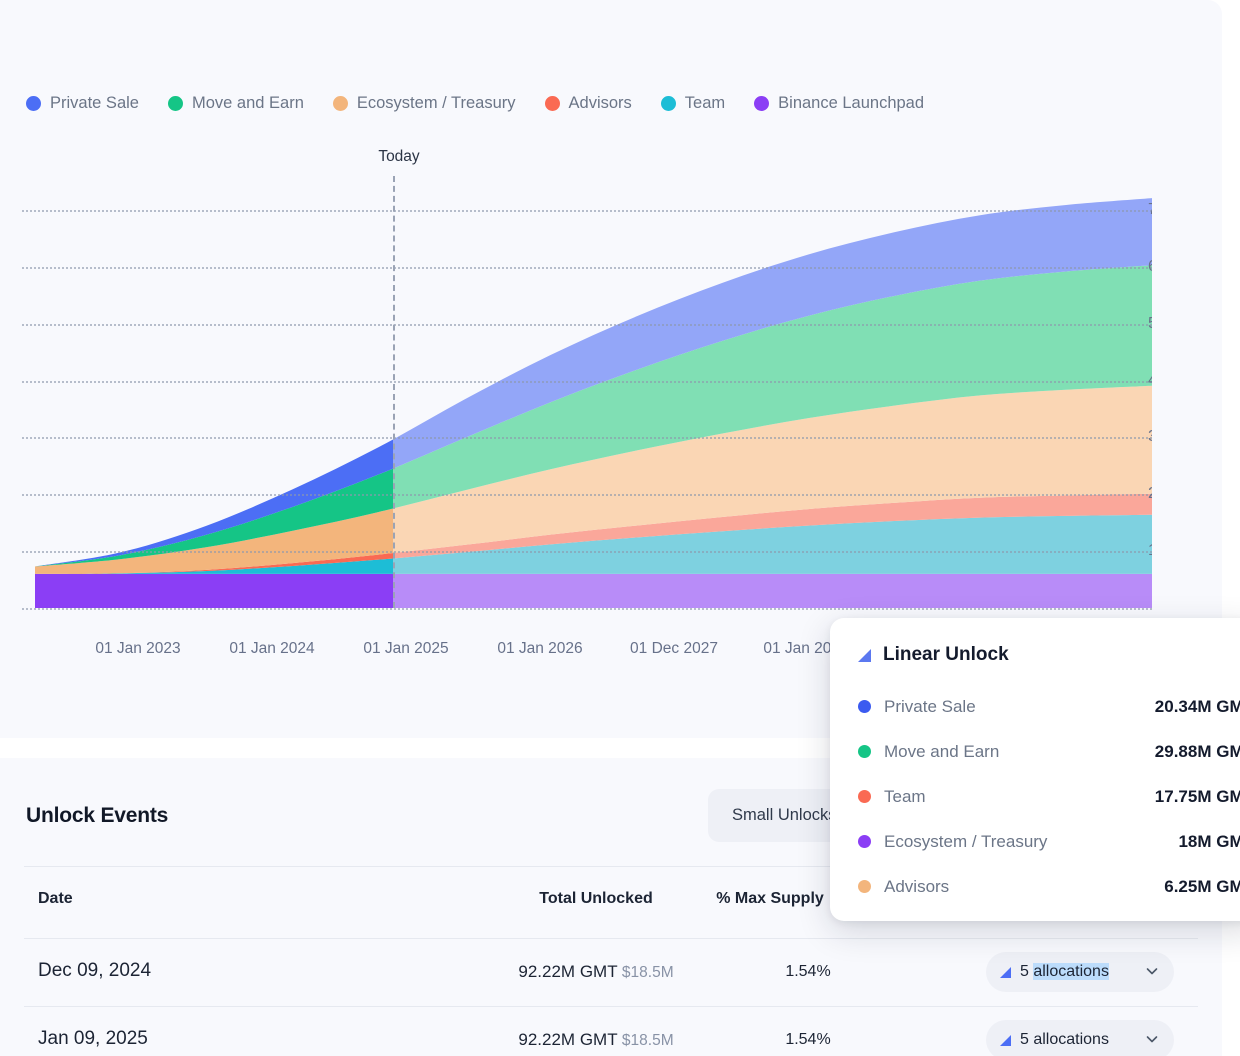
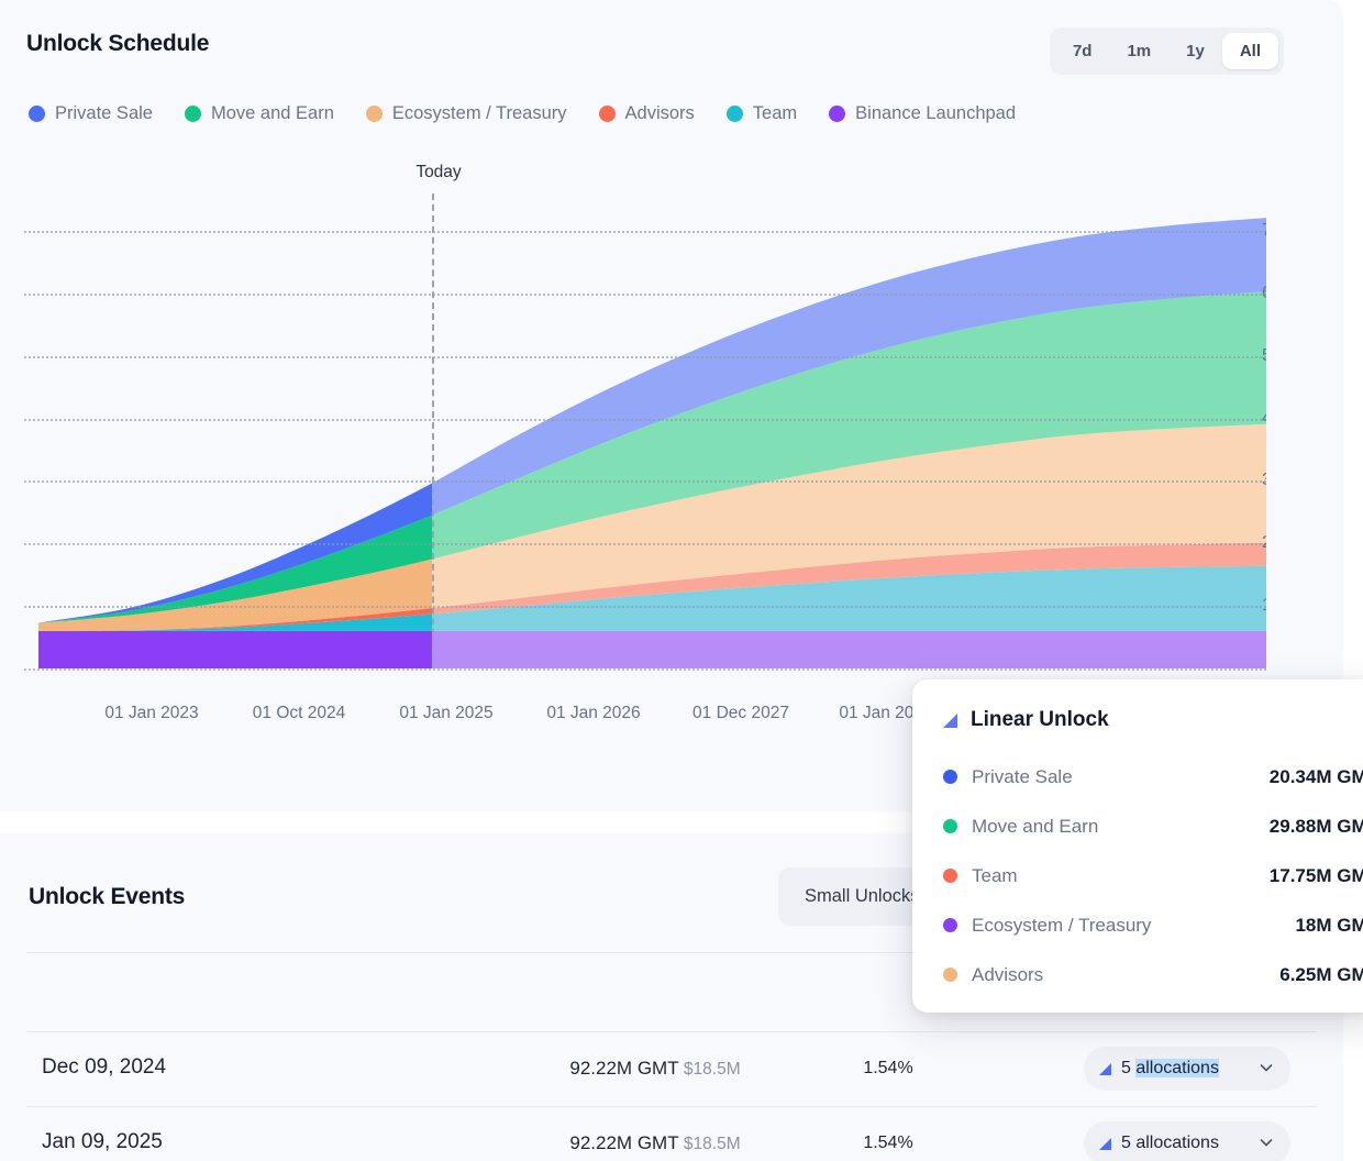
+ Unlock Schedule
+ 7d
+ 1m
+ 1y
+ All
  Private Sale
  Move and Earn
  Ecosystem / Treasury
  Advisors
  Team
  Binance Launchpad
  01 Jan 2023
- 01 Jan 2024
+ 01 Oct 2024
  01 Jan 2025
  01 Jan 2026
  01 Dec 2027
  01 Jan 20
  Today
  Unlock Events
  Small Unlock
- Date
- Total Unlocked
- % Max Supply
  Dec 09, 2024
  92.22M GMT $18.5M
  1.54%
  5 allocations
  Jan 09, 2025
  92.22M GMT $18.5M
  1.54%
  5 allocations
  Linear Unlock
  Private Sale
  20.34M GM
  Move and Earn
  29.88M GM
  Team
  17.75M GM
  Ecosystem / Treasury
  18M GM
  Advisors
  6.25M GM
